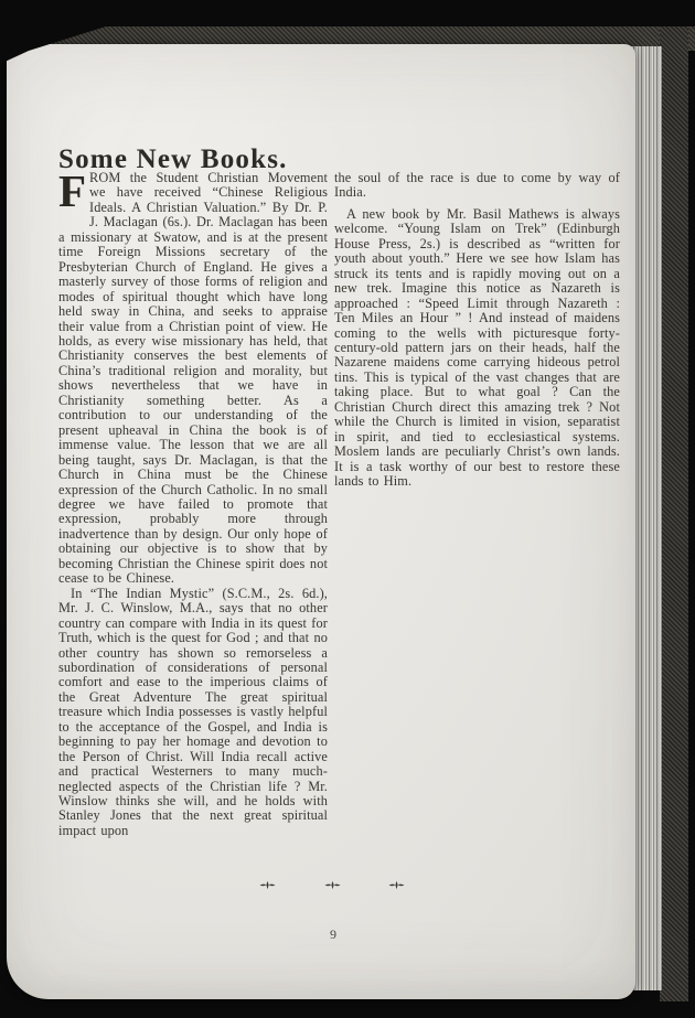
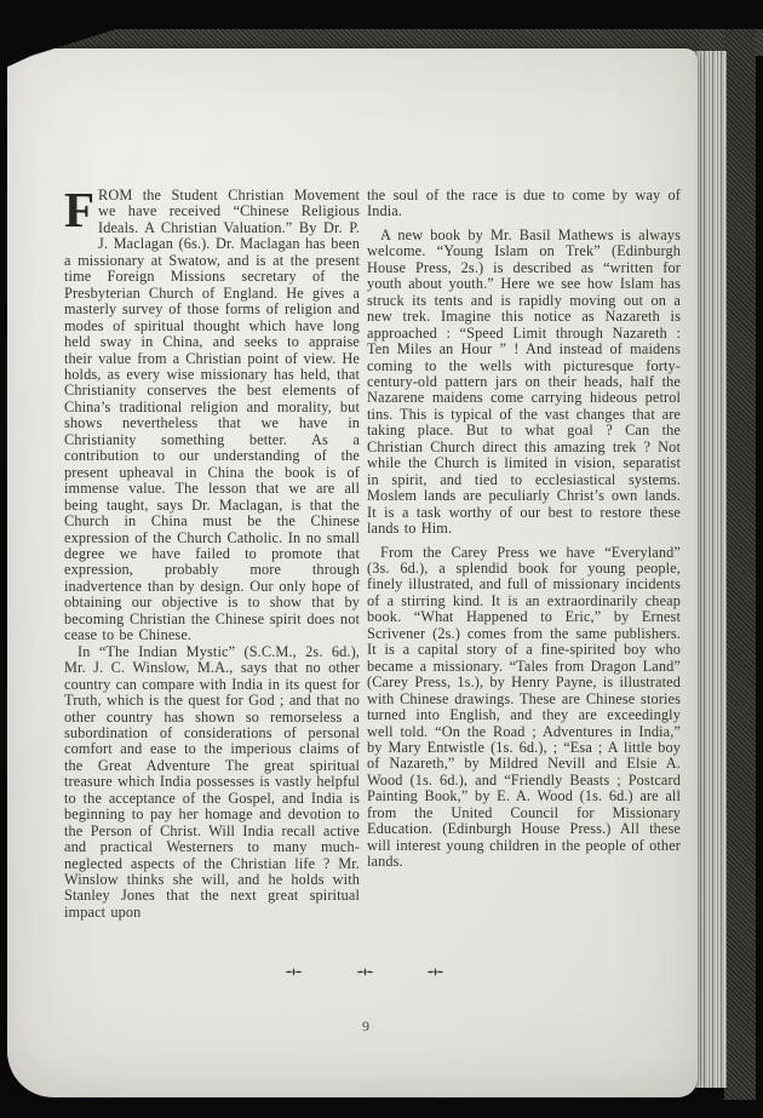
- Some New Books.
  F
  ROM the Student Christian Movement we have received “Chinese Religious Ideals. A Christian Valuation.” By Dr. P. J. Maclagan (6s.). Dr. Maclagan has been a missionary at Swatow, and is at the present time Foreign Missions secretary of the Presbyterian Church of England. He gives a masterly survey of those forms of religion and modes of spiritual thought which have long held sway in China, and seeks to appraise their value from a Christian point of view. He holds, as every wise missionary has held, that Christianity conserves the best elements of China’s traditional religion and morality, but shows nevertheless that we have in Christianity something better. As a contribution to our understanding of the present upheaval in China the book is of immense value. The lesson that we are all being taught, says Dr. Maclagan, is that the Church in China must be the Chinese expression of the Church Catholic. In no small degree we have failed to promote that expression, probably more through inadvertence than by design. Our only hope of obtaining our objective is to show that by becoming Christian the Chinese spirit does not cease to be Chinese.
  In “The Indian Mystic” (S.C.M., 2s. 6d.), Mr. J. C. Winslow, M.A., says that no other country can compare with India in its quest for Truth, which is the quest for God ; and that no other country has shown so remorseless a subordination of considerations of personal comfort and ease to the imperious claims of the Great Adventure The great spiritual treasure which India possesses is vastly helpful to the acceptance of the Gospel, and India is beginning to pay her homage and devotion to the Person of Christ. Will India recall active and practical Westerners to many much-neglected aspects of the Christian life ? Mr. Winslow thinks she will, and he holds with Stanley Jones that the next great spiritual impact upon
  the soul of the race is due to come by way of India.
  A new book by Mr. Basil Mathews is always welcome. “Young Islam on Trek” (Edinburgh House Press, 2s.) is described as “written for youth about youth.” Here we see how Islam has struck its tents and is rapidly moving out on a new trek. Imagine this notice as Nazareth is approached : “Speed Limit through Nazareth : Ten Miles an Hour ” ! And instead of maidens coming to the wells with picturesque forty-century-old pattern jars on their heads, half the Nazarene maidens come carrying hideous petrol tins. This is typical of the vast changes that are taking place. But to what goal ? Can the Christian Church direct this amazing trek ? Not while the Church is limited in vision, separatist in spirit, and tied to ecclesiastical systems. Moslem lands are peculiarly Christ’s own lands. It is a task worthy of our best to restore these lands to Him.
+ From the Carey Press we have “Everyland” (3s. 6d.), a splendid book for young people, finely illustrated, and full of missionary incidents of a stirring kind. It is an extraordinarily cheap book. “What Happened to Eric,” by Ernest Scrivener (2s.) comes from the same publishers. It is a capital story of a fine-spirited boy who became a missionary. “Tales from Dragon Land” (Carey Press, 1s.), by Henry Payne, is illustrated with Chinese drawings. These are Chinese stories turned into English, and they are exceedingly well told. “On the Road ; Adventures in India,” by Mary Entwistle (1s. 6d.), ; “Esa ; A little boy of Nazareth,” by Mildred Nevill and Elsie A. Wood (1s. 6d.), and “Friendly Beasts ; Postcard Painting Book,” by E. A. Wood (1s. 6d.) are all from the United Council for Missionary Education. (Edinburgh House Press.) All these will interest young children in the people of other lands.
  9
